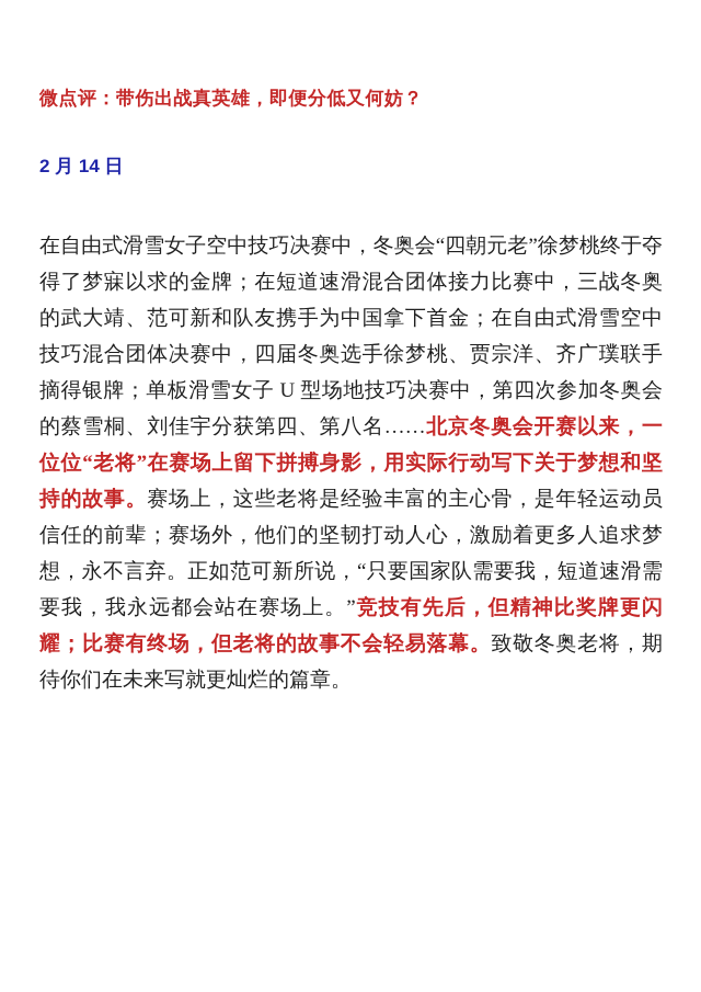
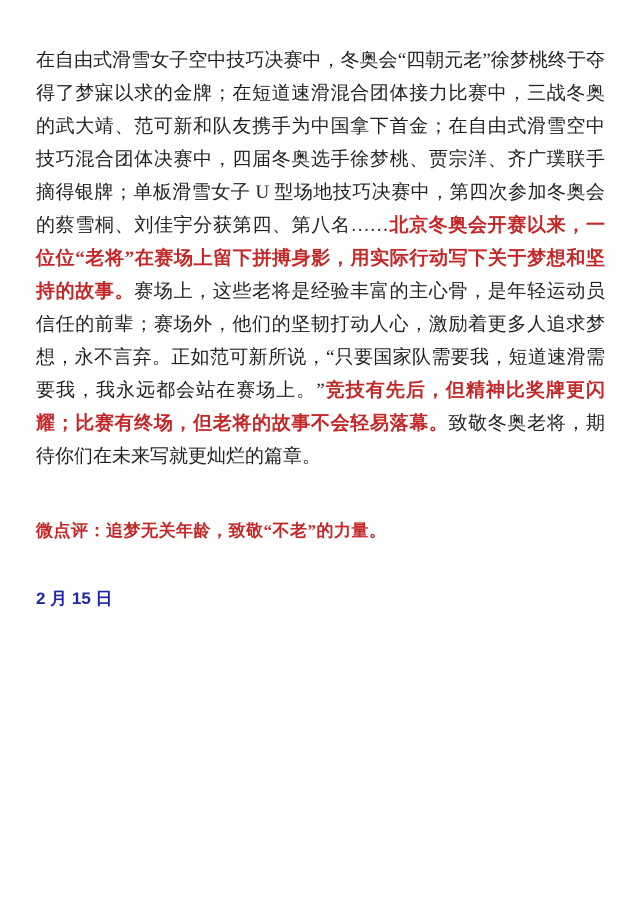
- 微点评：带伤出战真英雄，即便分低又何妨？
- 2 月 14 日
  在自由式滑雪女子空中技巧决赛中，冬奥会“四朝元老”徐梦桃终于夺得了梦寐以求的金牌；在短道速滑混合团体接力比赛中，三战冬奥的武大靖、范可新和队友携手为中国拿下首金；在自由式滑雪空中技巧混合团体决赛中，四届冬奥选手徐梦桃、贾宗洋、齐广璞联手摘得银牌；单板滑雪女子 U 型场地技巧决赛中，第四次参加冬奥会的蔡雪桐、刘佳宇分获第四、第八名……北京冬奥会开赛以来，一位位“老将”在赛场上留下拼搏身影，用实际行动写下关于梦想和坚持的故事。赛场上，这些老将是经验丰富的主心骨，是年轻运动员信任的前辈；赛场外，他们的坚韧打动人心，激励着更多人追求梦想，永不言弃。正如范可新所说，“只要国家队需要我，短道速滑需要我，我永远都会站在赛场上。”竞技有先后，但精神比奖牌更闪耀；比赛有终场，但老将的故事不会轻易落幕。致敬冬奥老将，期待你们在未来写就更灿烂的篇章。
+ 微点评：追梦无关年龄，致敬“不老”的力量。
+ 2 月 15 日
